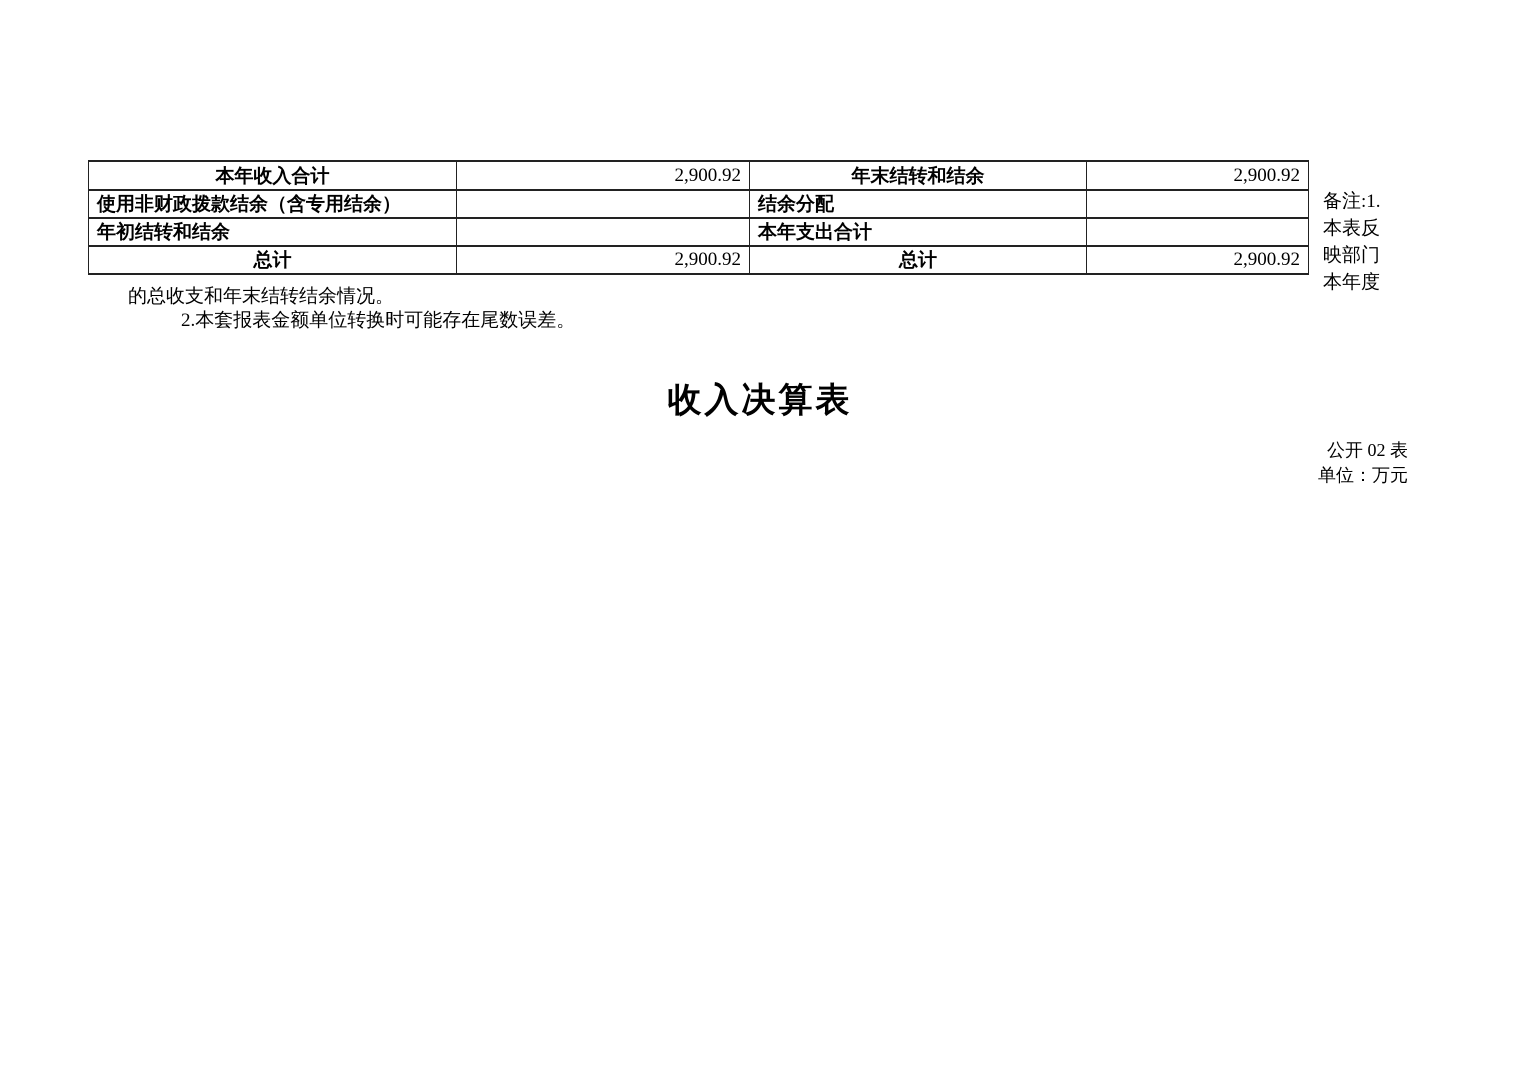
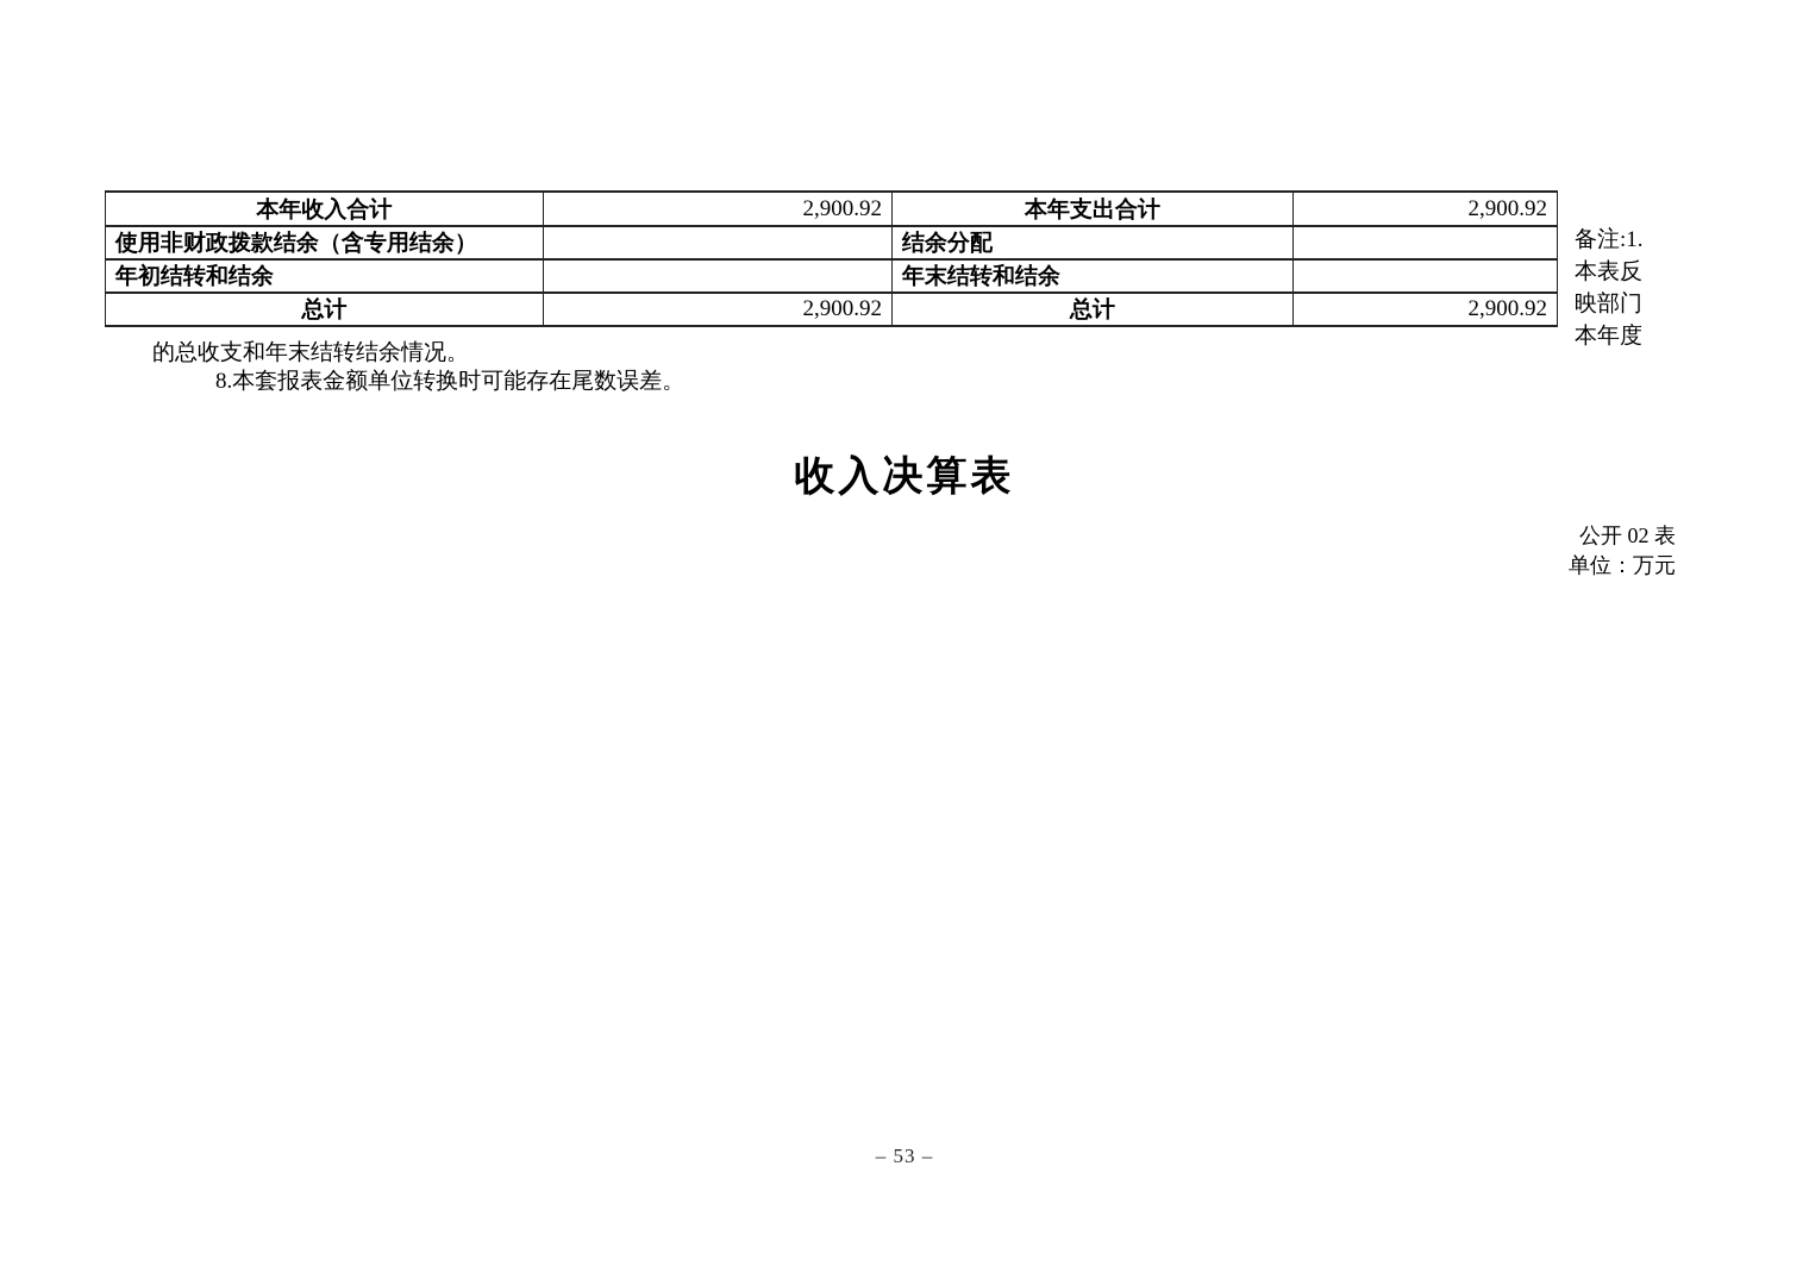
- 本年收入合计	2,900.92	年末结转和结余	2,900.92
+ 本年收入合计	2,900.92	本年支出合计	2,900.92
  使用非财政拨款结余（含专用结余）		结余分配
- 年初结转和结余		本年支出合计
+ 年初结转和结余		年末结转和结余
  总计	2,900.92	总计	2,900.92
  备注:1.
  本表反
  映部门
  本年度
  的总收支和年末结转结余情况。
- 2.本套报表金额单位转换时可能存在尾数误差。
+ 8.本套报表金额单位转换时可能存在尾数误差。
  收入决算表
  公开 02 表
  单位：万元
+ – 53 –
